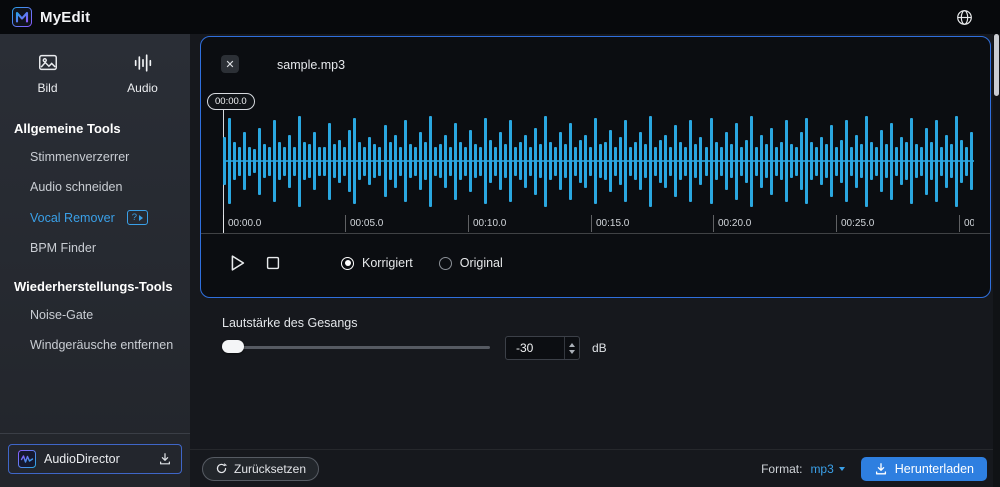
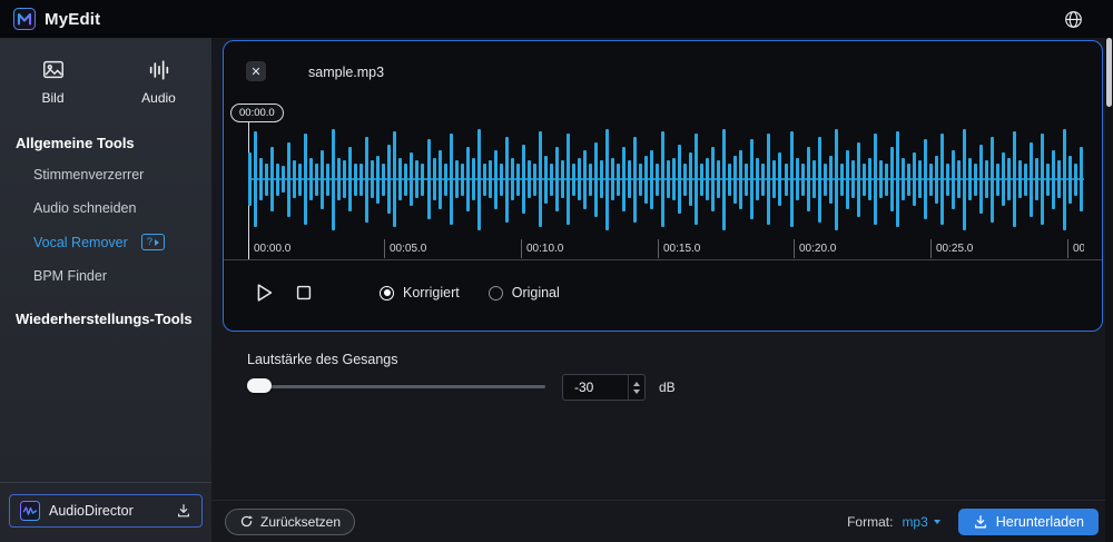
  MyEdit
  Bild
  Audio
  Allgemeine Tools
  Stimmenverzerrer
  Audio schneiden
  Vocal Remover
  ?
  BPM Finder
  Wiederherstellungs-Tools
- Noise-Gate
- Windgeräusche entfernen
  AudioDirector
  ✕
  sample.mp3
  00:00.0
  00:00.0
  00:05.0
  00:10.0
  00:15.0
  00:20.0
  00:25.0
  Korrigiert
  Original
  Lautstärke des Gesangs
  -30
  dB
  Zurücksetzen
  Format:
  mp3
  Herunterladen
